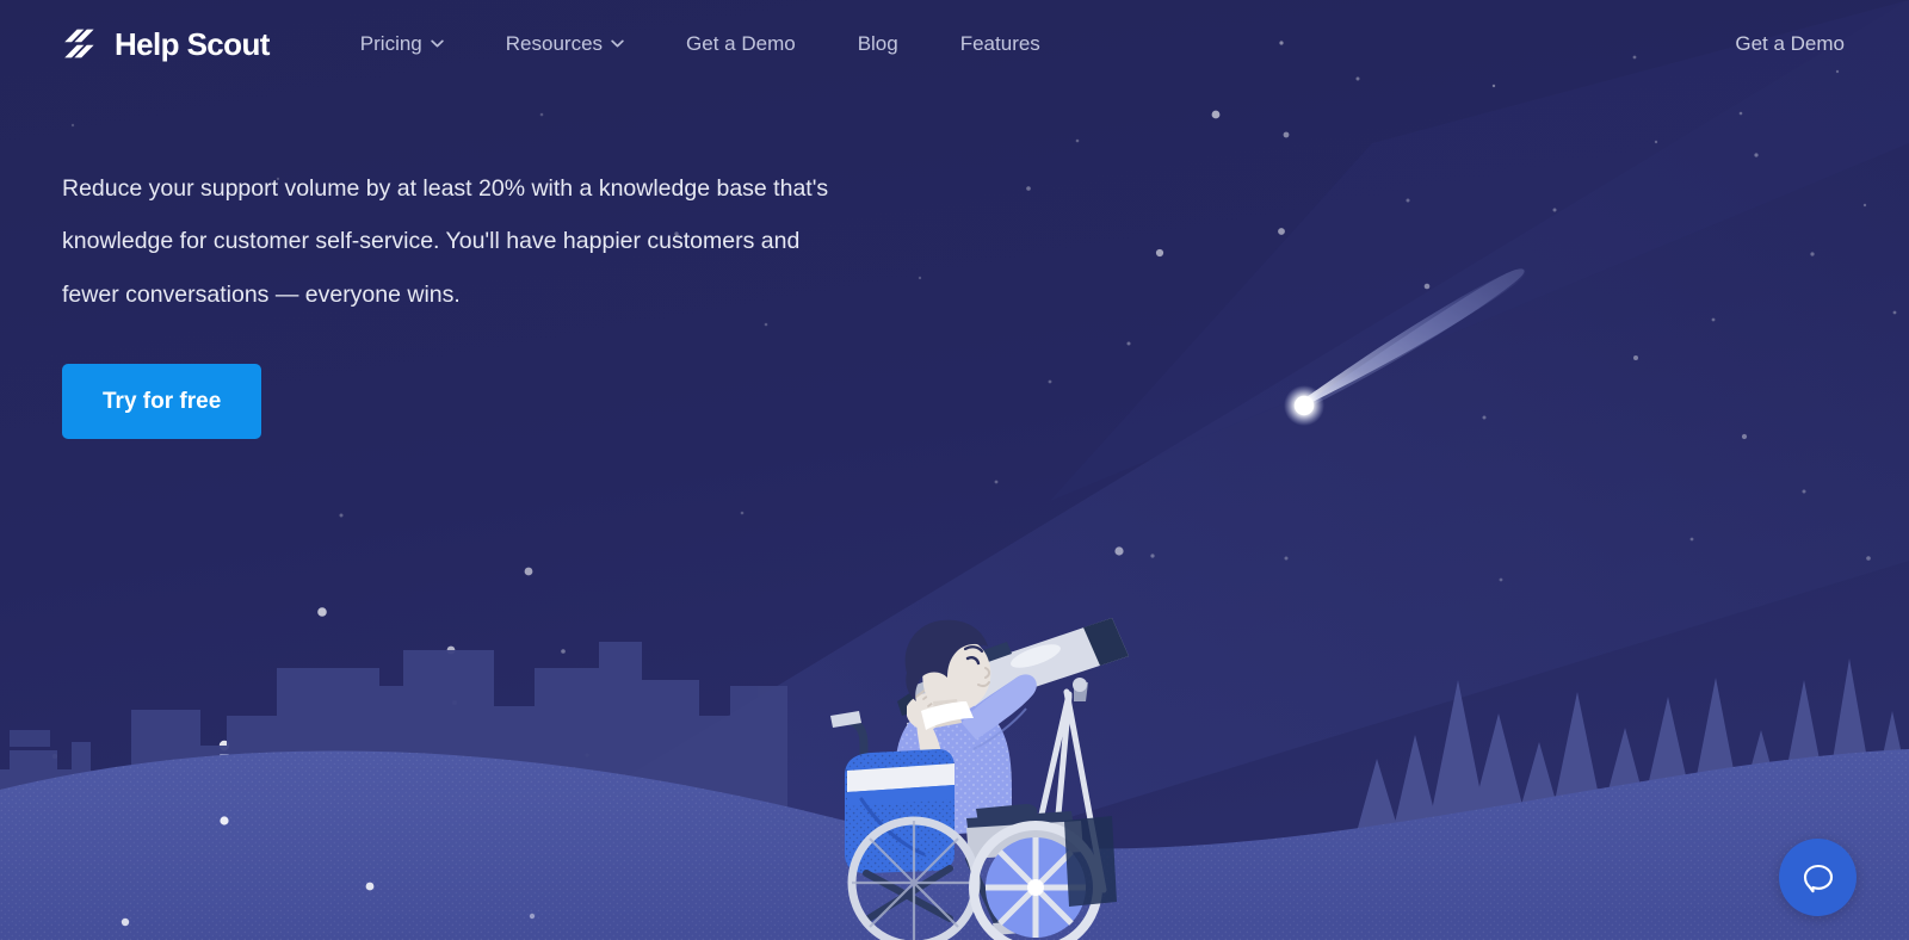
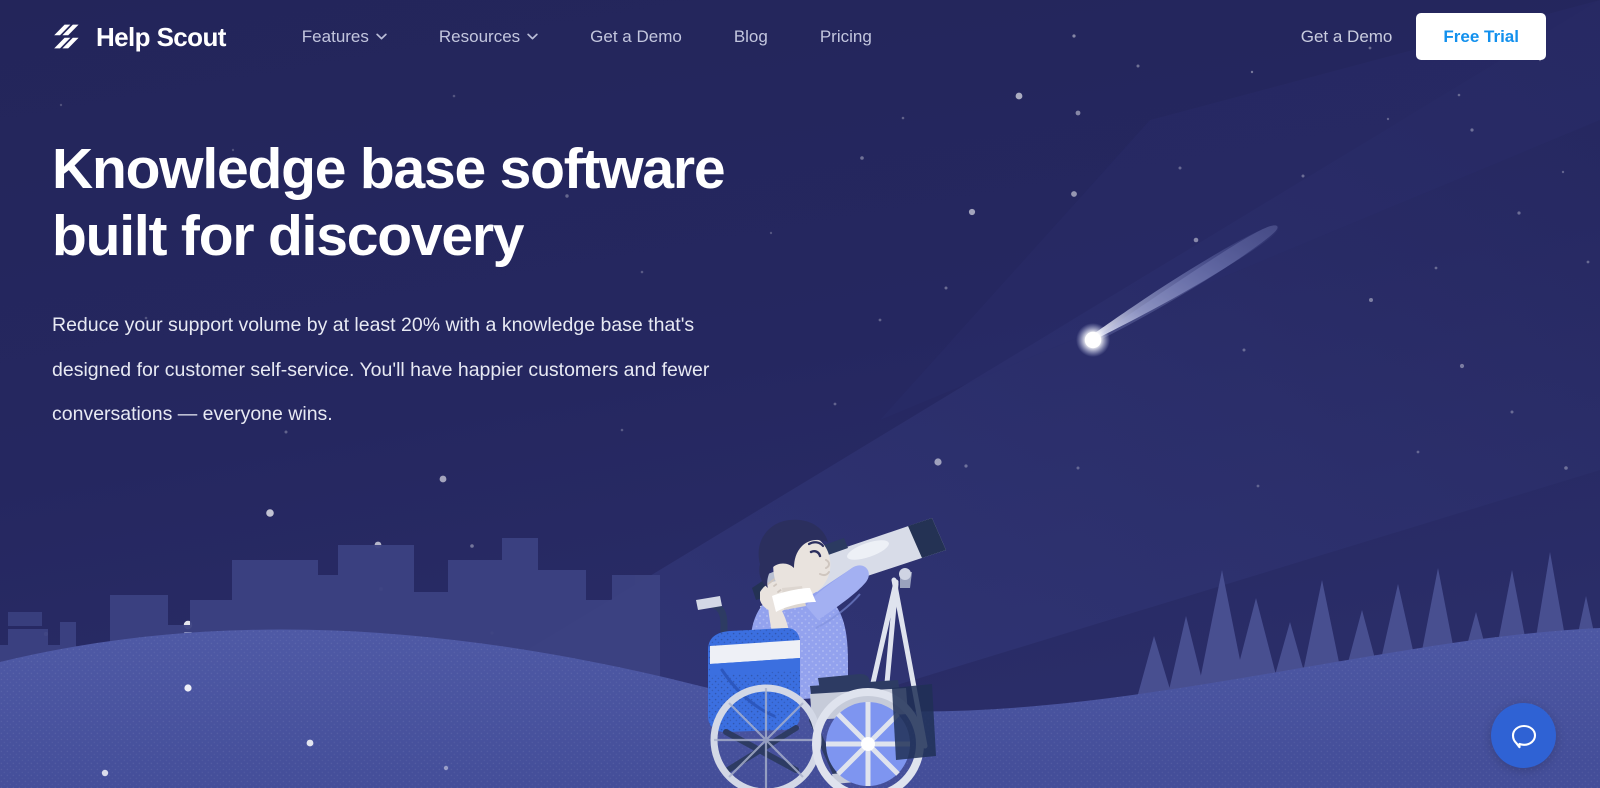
  Help Scout
- Pricing
+ Features
  Resources
  Get a Demo
  Blog
- Features
+ Pricing
  Get a Demo
+ Free Trial
+ Knowledge base software
+ built for discovery
- Reduce your support volume by at least 20% with a knowledge base that's knowledge for customer self-service. You'll have happier customers and fewer conversations — everyone wins.
+ Reduce your support volume by at least 20% with a knowledge base that's designed for customer self-service. You'll have happier customers and fewer conversations — everyone wins.
- Try for free
